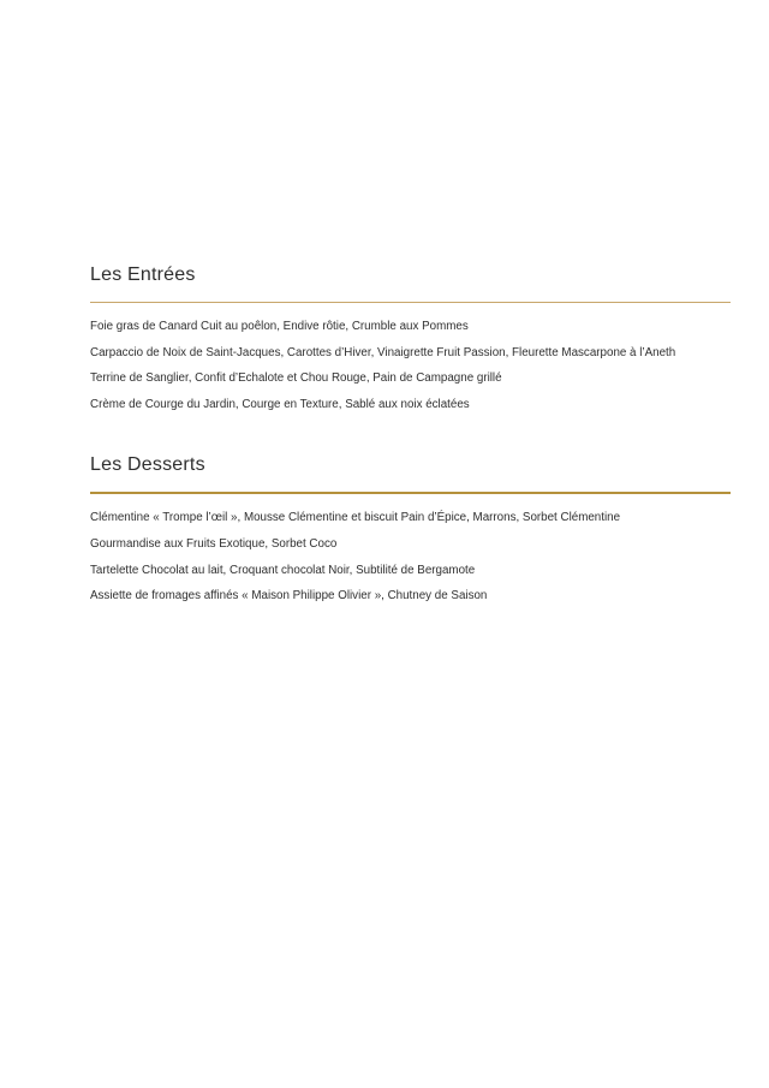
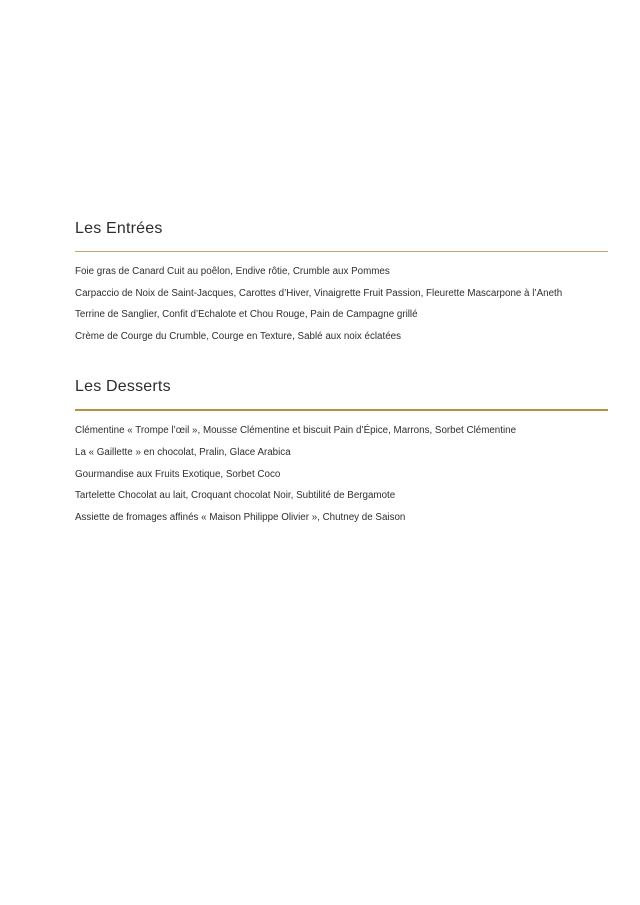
  Les Entrées
  Foie gras de Canard Cuit au poêlon, Endive rôtie, Crumble aux Pommes
  Carpaccio de Noix de Saint-Jacques, Carottes d’Hiver, Vinaigrette Fruit Passion, Fleurette Mascarpone à l’Aneth
  Terrine de Sanglier, Confit d’Echalote et Chou Rouge, Pain de Campagne grillé
- Crème de Courge du Jardin, Courge en Texture, Sablé aux noix éclatées
+ Crème de Courge du Crumble, Courge en Texture, Sablé aux noix éclatées
  Les Desserts
  Clémentine « Trompe l’œil », Mousse Clémentine et biscuit Pain d’Épice, Marrons, Sorbet Clémentine
+ La « Gaillette » en chocolat, Pralin, Glace Arabica
  Gourmandise aux Fruits Exotique, Sorbet Coco
  Tartelette Chocolat au lait, Croquant chocolat Noir, Subtilité de Bergamote
  Assiette de fromages affinés « Maison Philippe Olivier », Chutney de Saison
